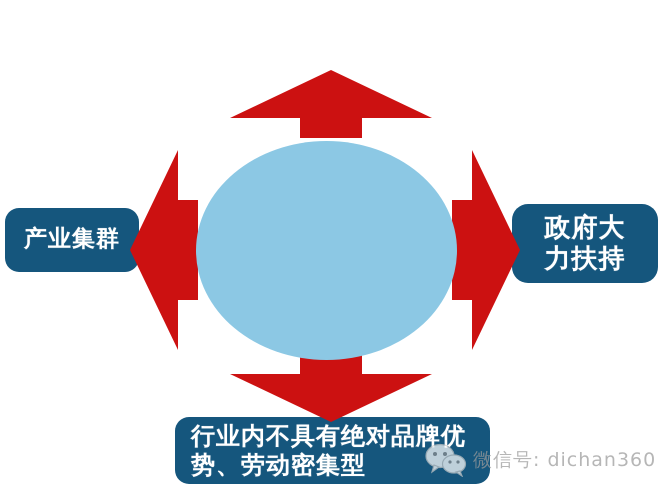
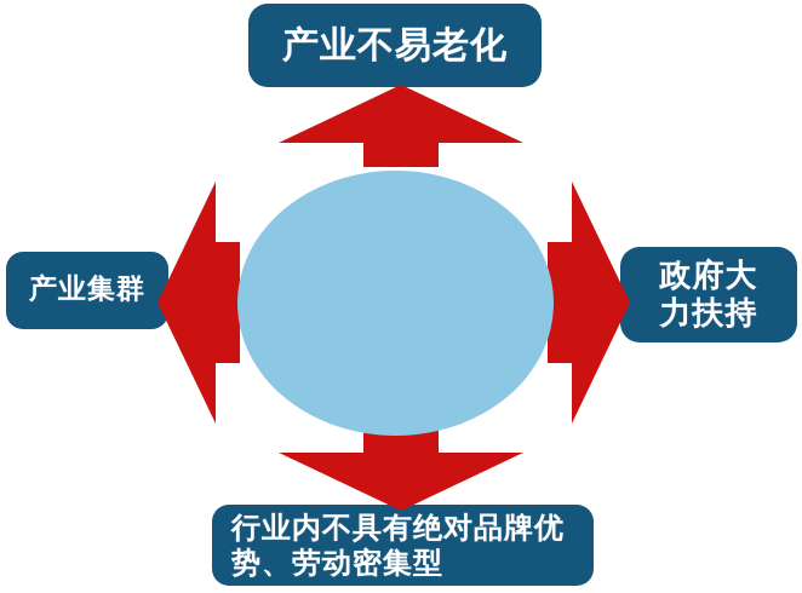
+ 产业不易老化
  产业集群
  政府大
  力扶持
  行业内不具有绝对品牌优
  势、劳动密集型
- 微信号: dichan360
